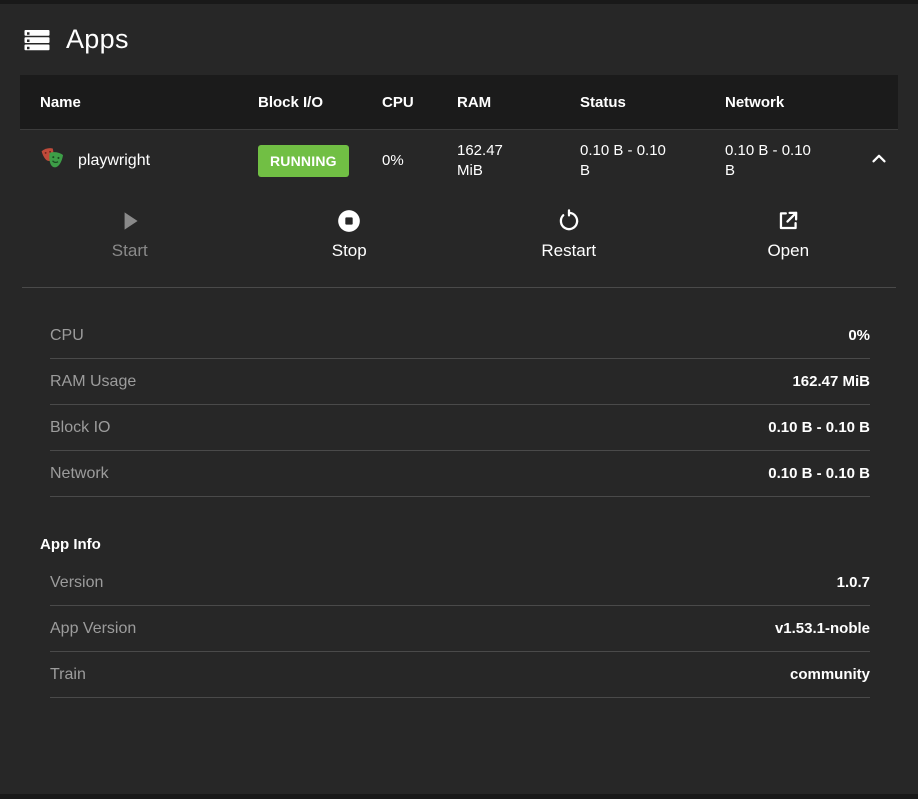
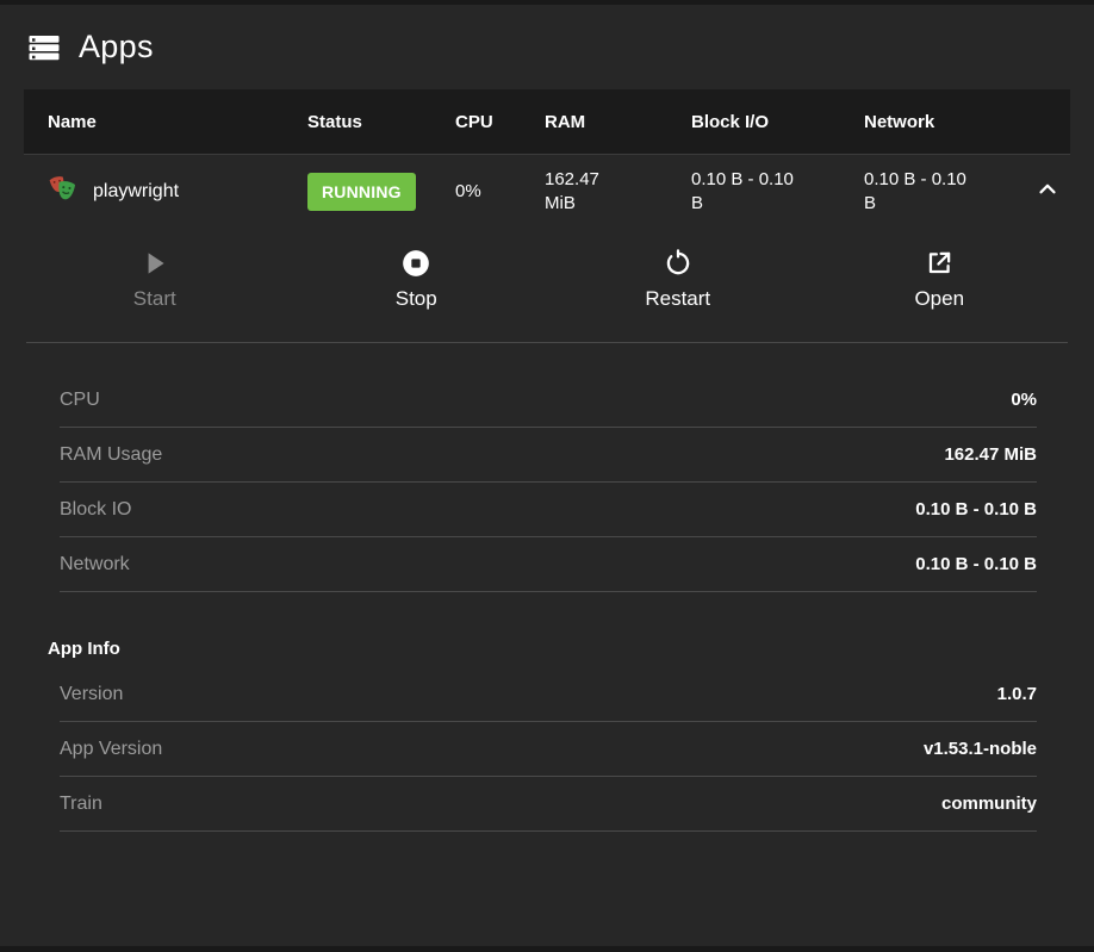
  Apps
  Name
- Block I/O
+ Status
  CPU
  RAM
- Status
+ Block I/O
  Network
  playwright
  RUNNING
  0%
  162.47 MiB
  0.10 B - 0.10 B
  0.10 B - 0.10 B
  Start
  Stop
  Restart
  Open
  CPU
  0%
  RAM Usage
  162.47 MiB
  Block IO
  0.10 B - 0.10 B
  Network
  0.10 B - 0.10 B
  App Info
  Version
  1.0.7
  App Version
  v1.53.1-noble
  Train
  community
